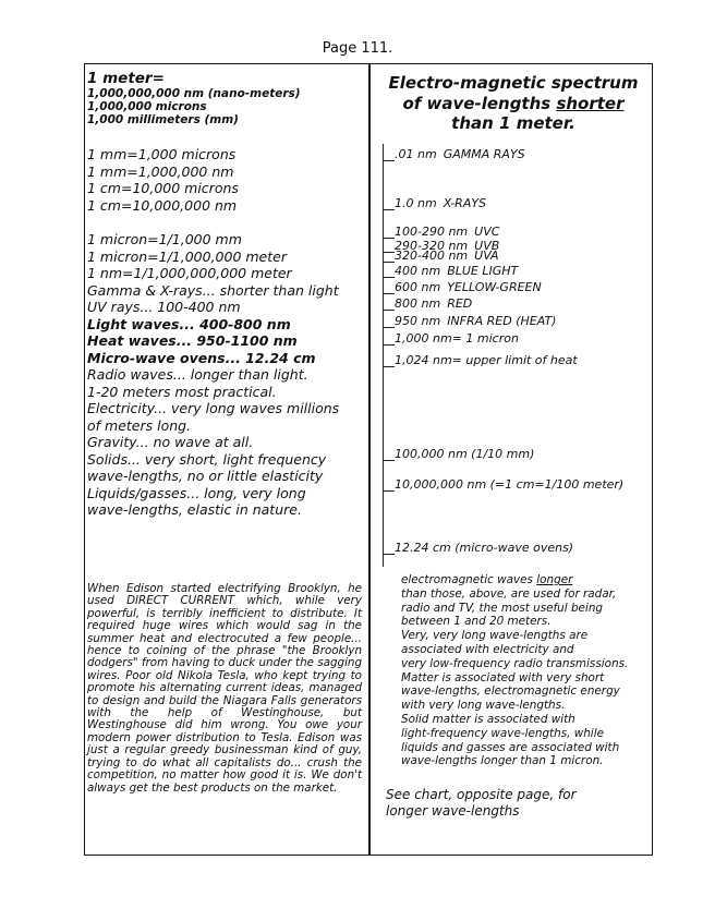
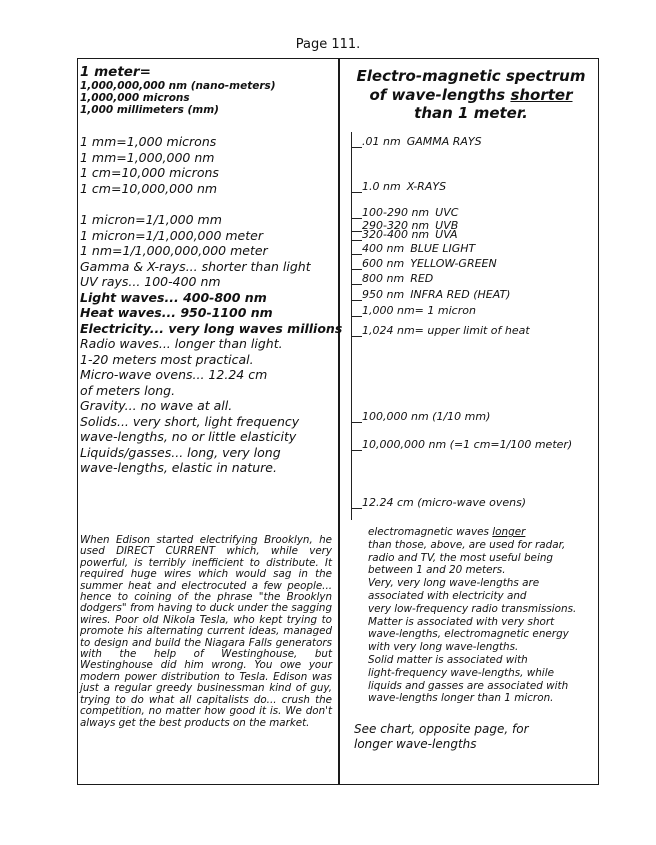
  Page 111.
  1 meter=
  1,000,000,000 nm (nano-meters)
  1,000,000 microns
  1,000 millimeters (mm)
  1 mm=1,000 microns
  1 mm=1,000,000 nm
  1 cm=10,000 microns
  1 cm=10,000,000 nm
  1 micron=1/1,000 mm
  1 micron=1/1,000,000 meter
  1 nm=1/1,000,000,000 meter
  Gamma & X-rays... shorter than light
  UV rays... 100-400 nm
  Light waves... 400-800 nm
  Heat waves... 950-1100 nm
- Micro-wave ovens... 12.24 cm
+ Electricity... very long waves millions
  Radio waves... longer than light.
  1-20 meters most practical.
- Electricity... very long waves millions
+ Micro-wave ovens... 12.24 cm
  of meters long.
  Gravity... no wave at all.
  Solids... very short, light frequency
  wave-lengths, no or little elasticity
  Liquids/gasses... long, very long
  wave-lengths, elastic in nature.
  When Edison started electrifying Brooklyn, he used DIRECT CURRENT which, while very powerful, is terribly inefficient to distribute. It required huge wires which would sag in the summer heat and electrocuted a few people... hence to coining of the phrase "the Brooklyn dodgers" from having to duck under the sagging wires. Poor old Nikola Tesla, who kept trying to promote his alternating current ideas, managed to design and build the Niagara Falls generators with the help of Westinghouse, but Westinghouse did him wrong. You owe your modern power distribution to Tesla. Edison was just a regular greedy businessman kind of guy, trying to do what all capitalists do... crush the competition, no matter how good it is. We don't always get the best products on the market.
  Electro-magnetic spectrum
  of wave-lengths shorter
  than 1 meter.
  .01 nm GAMMA RAYS
  1.0 nm X-RAYS
  100-290 nm UVC
  290-320 nm UVB
  320-400 nm UVA
  400 nm BLUE LIGHT
  600 nm YELLOW-GREEN
  800 nm RED
  950 nm INFRA RED (HEAT)
  1,000 nm= 1 micron
  1,024 nm= upper limit of heat
  100,000 nm (1/10 mm)
  10,000,000 nm (=1 cm=1/100 meter)
  12.24 cm (micro-wave ovens)
  electromagnetic waves longer
  than those, above, are used for radar,
  radio and TV, the most useful being
  between 1 and 20 meters.
  Very, very long wave-lengths are
  associated with electricity and
  very low-frequency radio transmissions.
  Matter is associated with very short
  wave-lengths, electromagnetic energy
  with very long wave-lengths.
  Solid matter is associated with
  light-frequency wave-lengths, while
  liquids and gasses are associated with
  wave-lengths longer than 1 micron.
  See chart, opposite page, for
  longer wave-lengths
